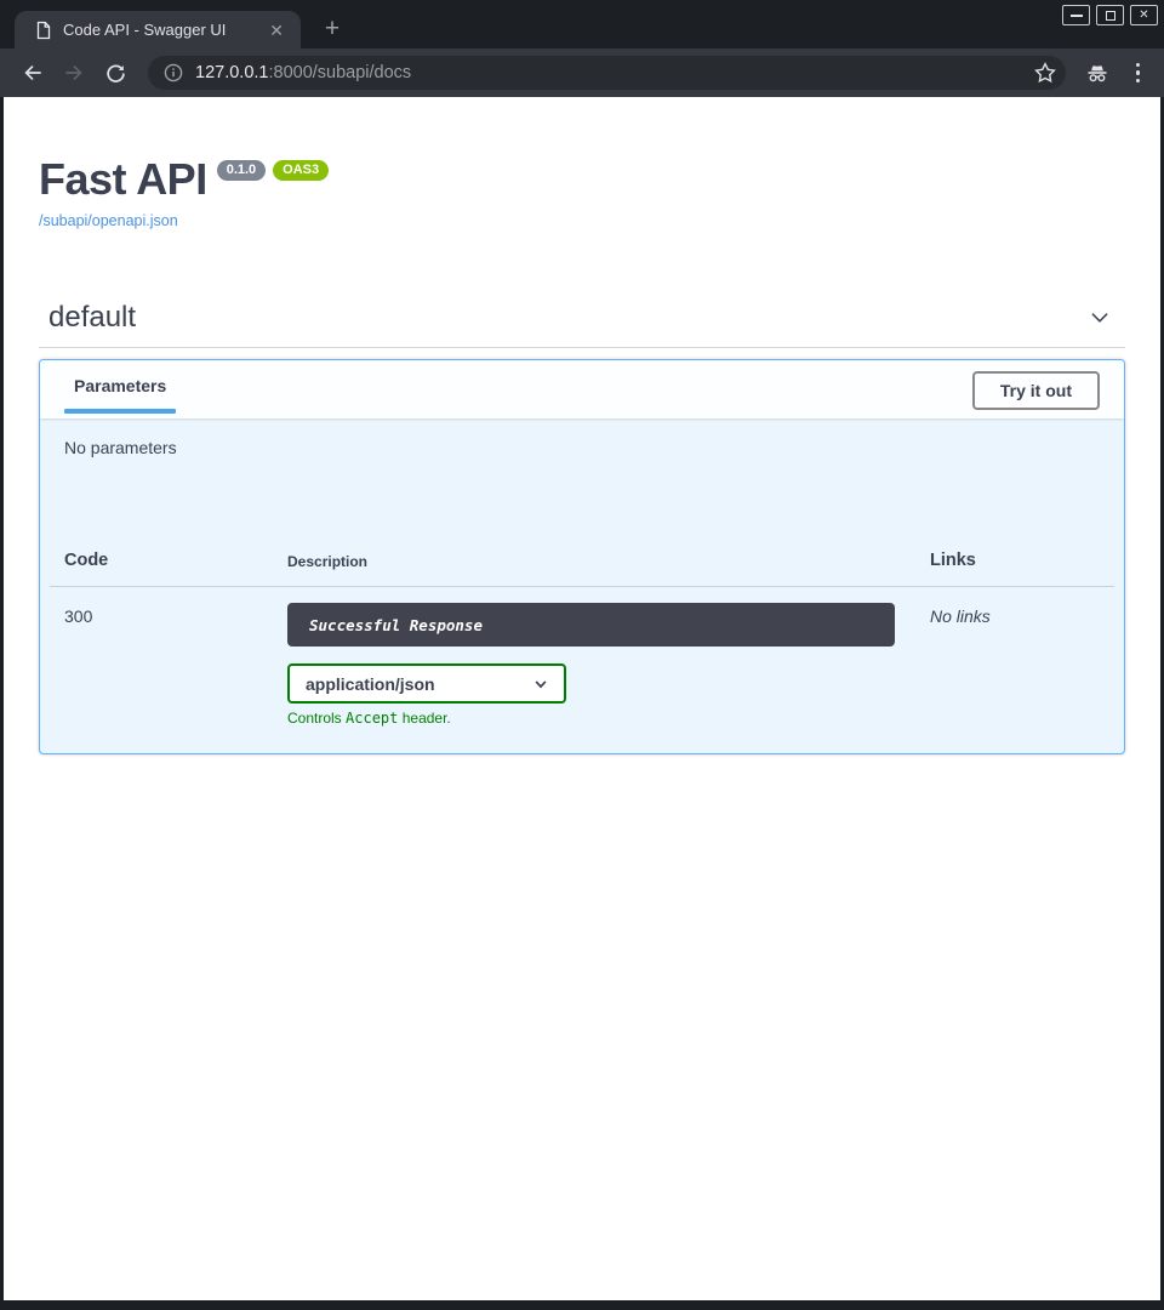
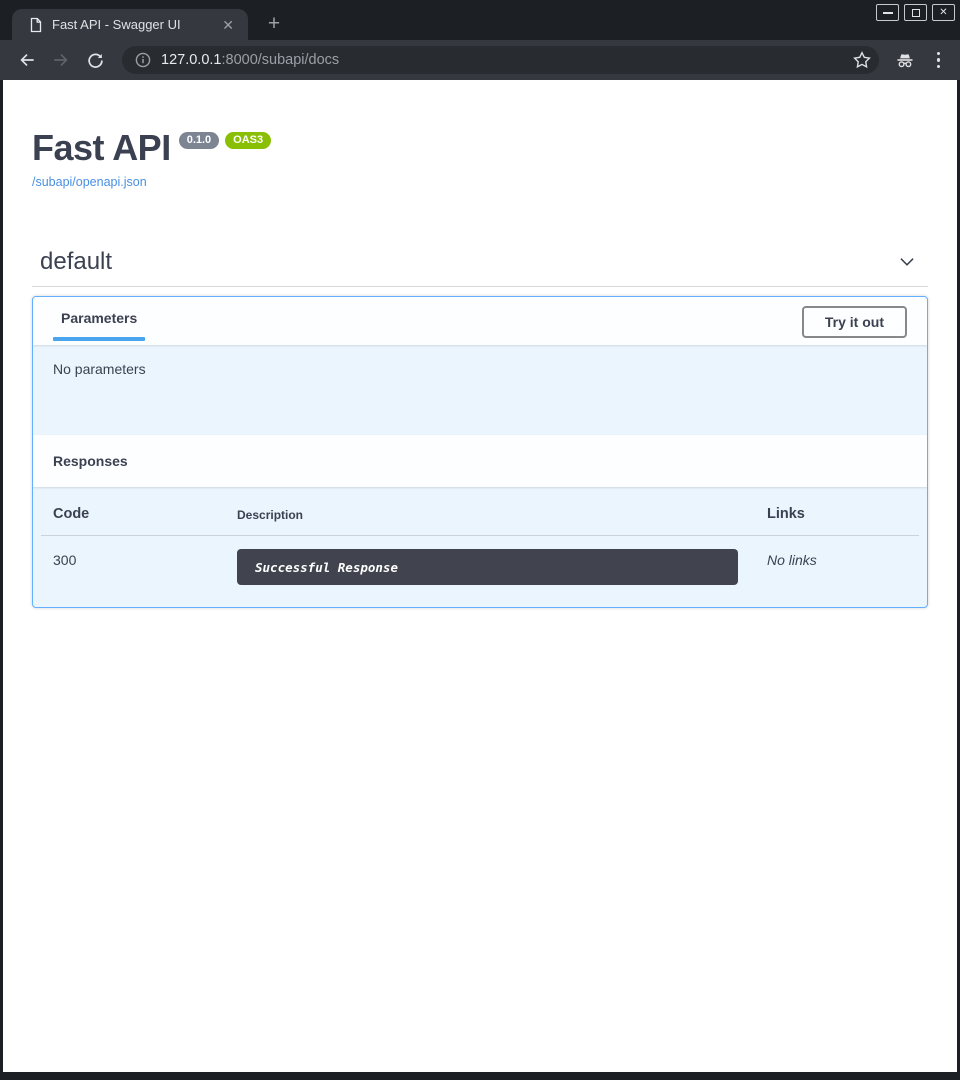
- Code API - Swagger UI
+ Fast API - Swagger UI
  ✕
  +
  ✕
  127.0.0.1:8000/subapi/docs
  Fast API
  0.1.0
  OAS3
  /subapi/openapi.json
  default
  Parameters
  Try it out
  No parameters
+ Responses
  Code
  Description
  Links
  300
  Successful Response
  No links
- application/json
- Controls Accept header.
